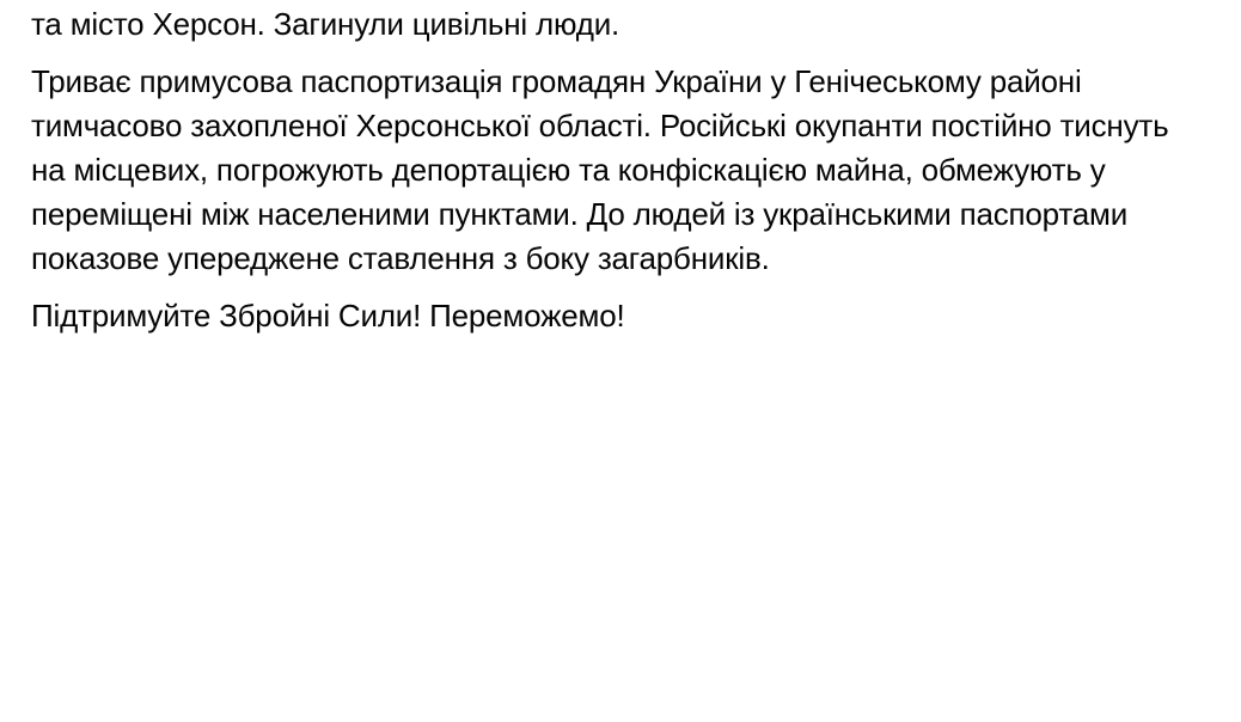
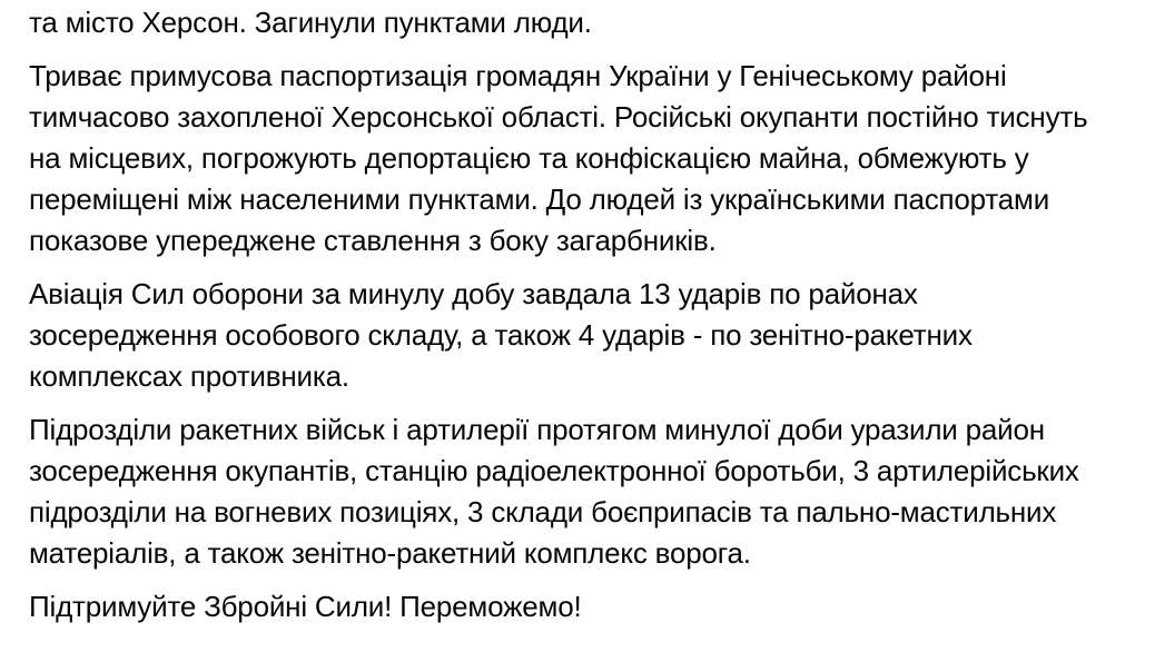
- та місто Херсон. Загинули цивільні люди.
+ та місто Херсон. Загинули пунктами люди.
  Триває примусова паспортизація громадян України у Генічеському районі
  тимчасово захопленої Херсонської області. Російські окупанти постійно тиснуть
  на місцевих, погрожують депортацією та конфіскацією майна, обмежують у
  переміщені між населеними пунктами. До людей із українськими паспортами
  показове упереджене ставлення з боку загарбників.
+ Авіація Сил оборони за минулу добу завдала 13 ударів по районах
+ зосередження особового складу, а також 4 ударів - по зенітно-ракетних
+ комплексах противника.
+ Підрозділи ракетних військ і артилерії протягом минулої доби уразили район
+ зосередження окупантів, станцію радіоелектронної боротьби, 3 артилерійських
+ підрозділи на вогневих позиціях, 3 склади боєприпасів та пально-мастильних
+ матеріалів, а також зенітно-ракетний комплекс ворога.
  Підтримуйте Збройні Сили! Переможемо!
